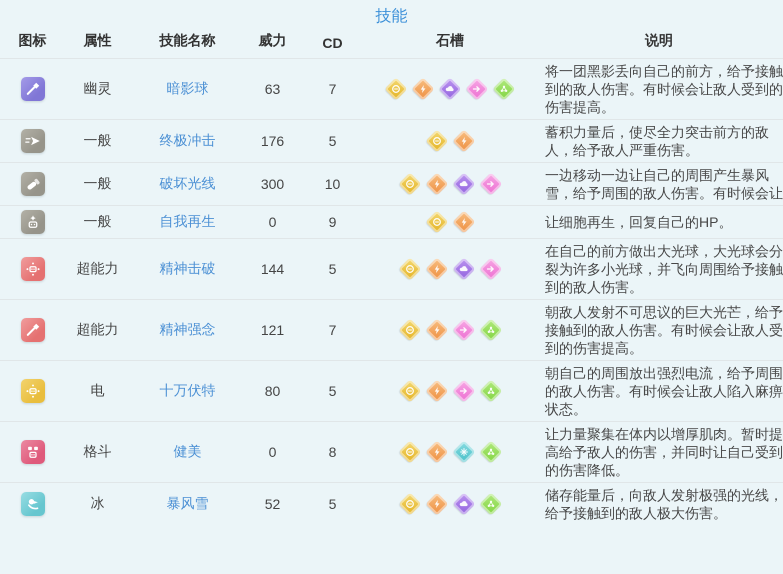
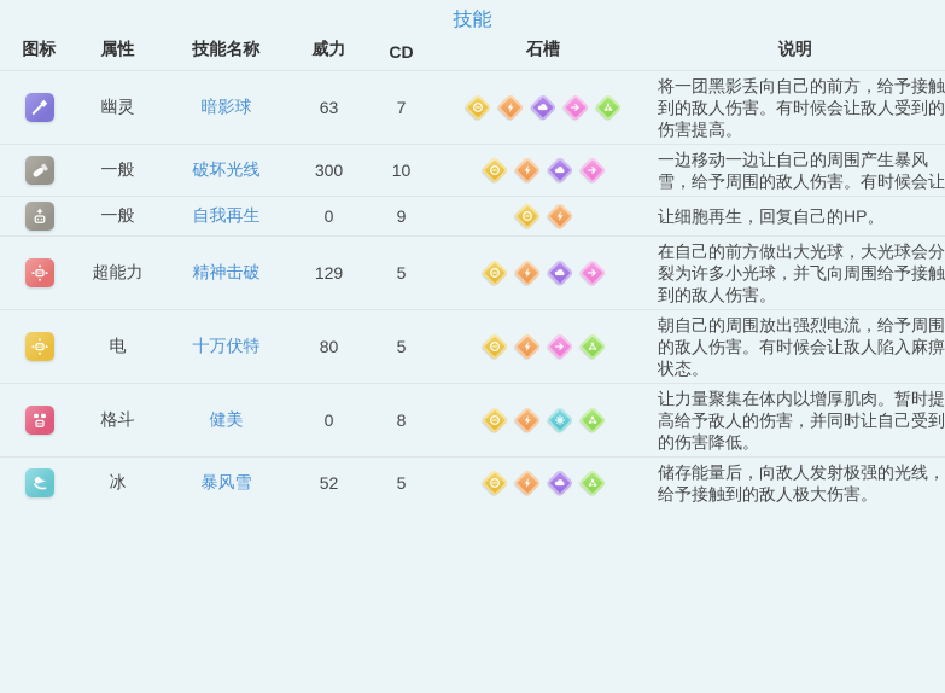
  技能
  图标	属性	技能名称	威力	CD	石槽	说明
  	幽灵	暗影球	63	7		将一团黑影丢向自己的前方，给予接触到的敌人伤害。有时候会让敌人受到的伤害提高。
- 	一般	终极冲击	176	5		蓄积力量后，使尽全力突击前方的敌人，给予敌人严重伤害。
  	一般	破坏光线	300	10		一边移动一边让自己的周围产生暴风雪，给予周围的敌人伤害。有时候会让
  	一般	自我再生	0	9		让细胞再生，回复自己的HP。
- 	超能力	精神击破	144	5		在自己的前方做出大光球，大光球会分裂为许多小光球，并飞向周围给予接触到的敌人伤害。
+ 	超能力	精神击破	129	5		在自己的前方做出大光球，大光球会分裂为许多小光球，并飞向周围给予接触到的敌人伤害。
- 	超能力	精神强念	121	7		朝敌人发射不可思议的巨大光芒，给予接触到的敌人伤害。有时候会让敌人受到的伤害提高。
  	电	十万伏特	80	5		朝自己的周围放出强烈电流，给予周围的敌人伤害。有时候会让敌人陷入麻痹状态。
  	格斗	健美	0	8		让力量聚集在体内以增厚肌肉。暂时提高给予敌人的伤害，并同时让自己受到的伤害降低。
  	冰	暴风雪	52	5		储存能量后，向敌人发射极强的光线，给予接触到的敌人极大伤害。
